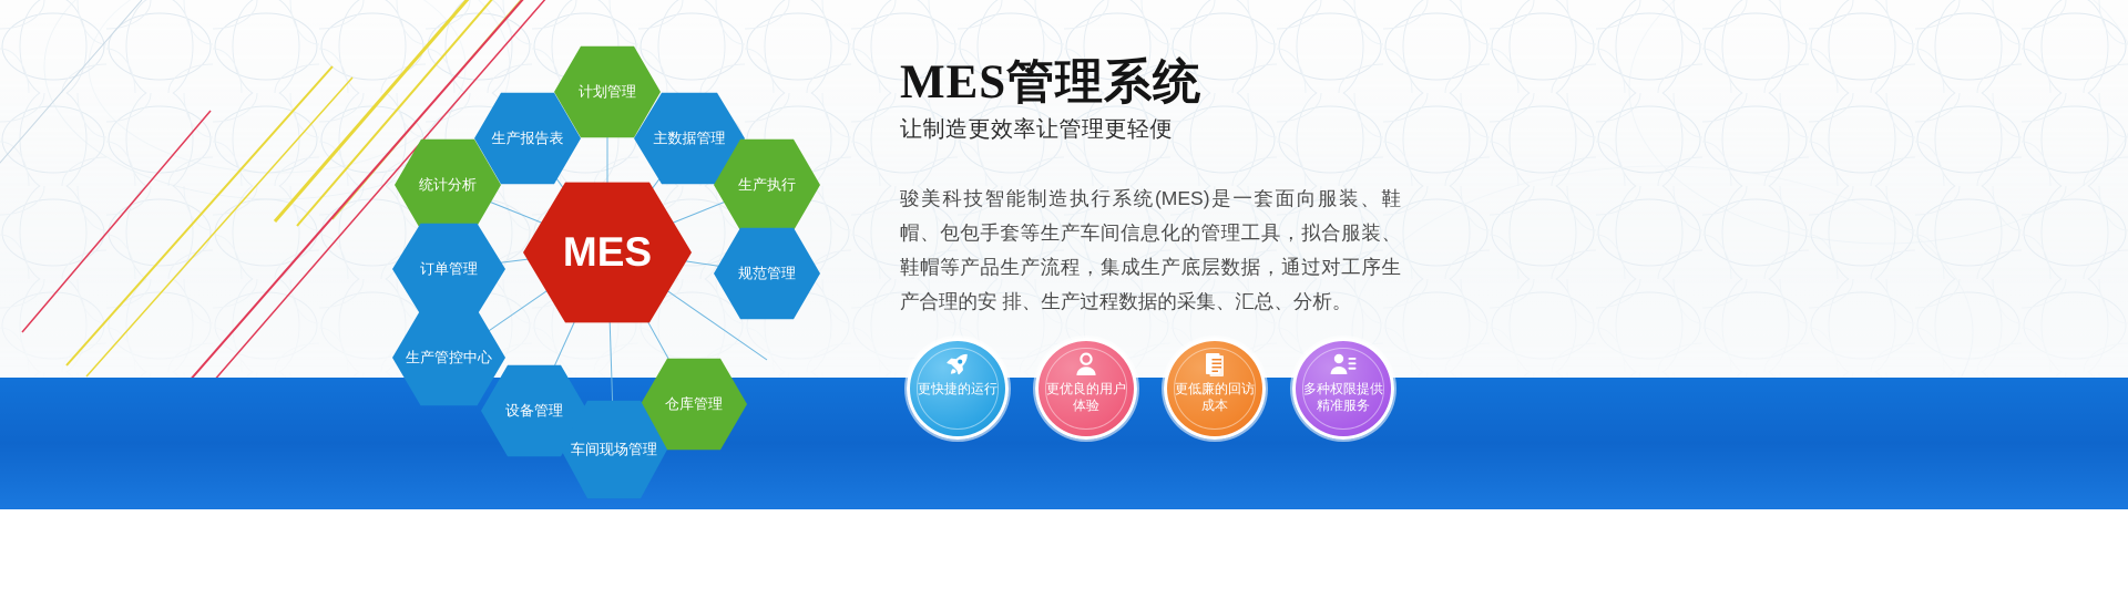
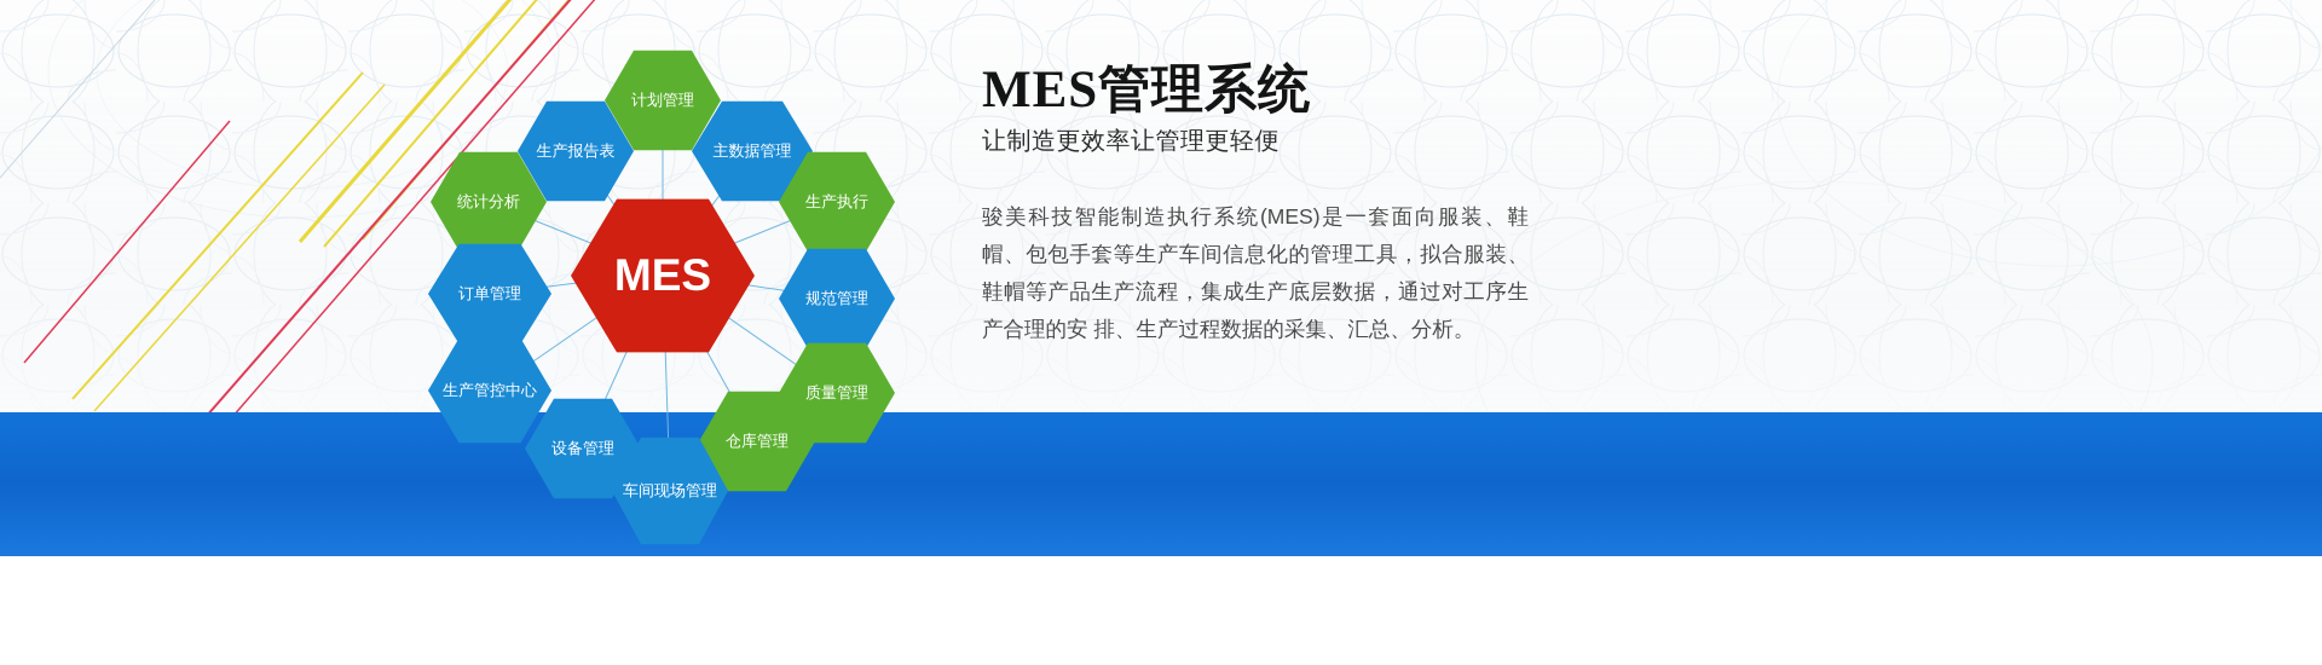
  MES
  计划管理
  生产报告表
  主数据管理
  统计分析
  生产执行
  订单管理
  规范管理
  生产管控中心
+ 质量管理
  设备管理
  仓库管理
  车间现场管理
  MES管理系统
  让制造更效率让管理更轻便
  骏美科技智能制造执行系统(MES)是一套面向服装、鞋帽、包包手套等生产车间信息化的管理工具，拟合服装、鞋帽等产品生产流程，集成生产底层数据，通过对工序生产合理的安 排、生产过程数据的采集、汇总、分析。
- 更快捷的运行
- 更优良的用户体验
- 更低廉的回访成本
- 多种权限提供精准服务
